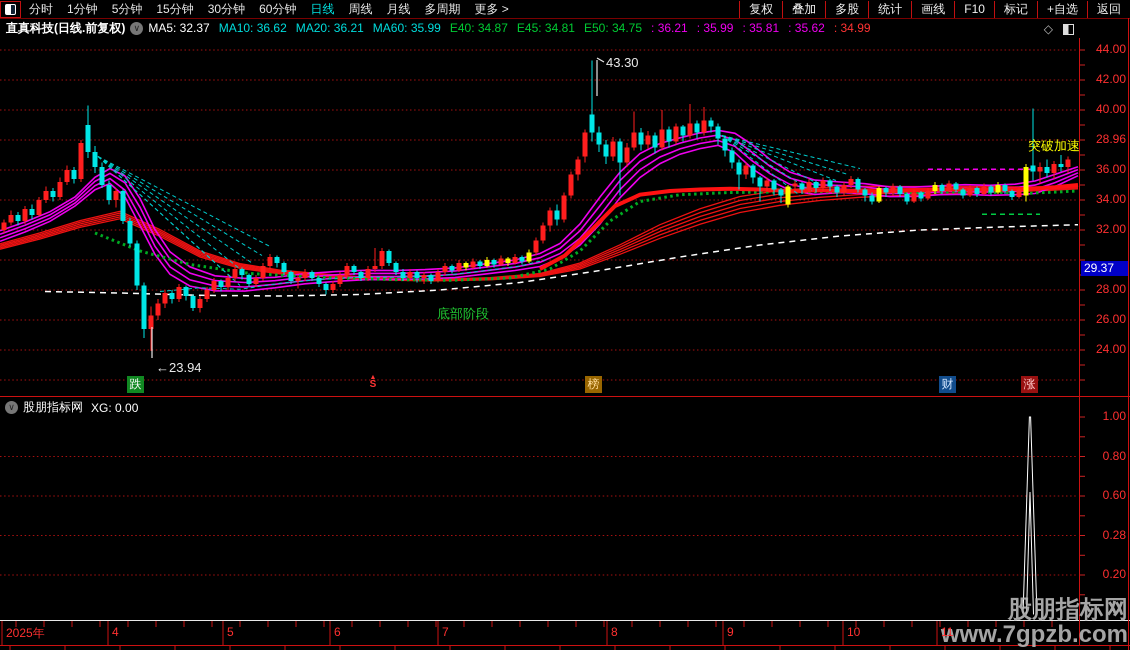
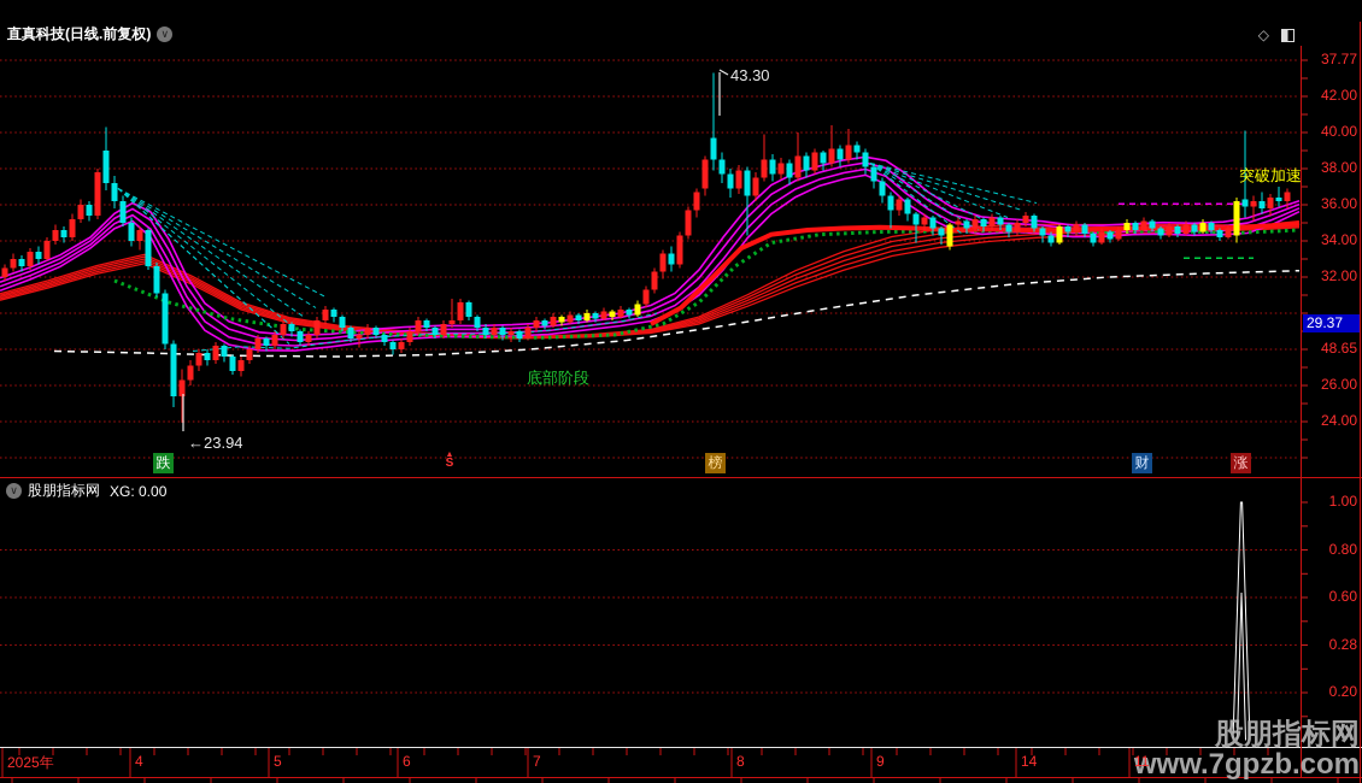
- 分时
- 1分钟
- 5分钟
- 15分钟
- 30分钟
- 60分钟
- 日线
- 周线
- 月线
- 多周期
- 更多 >
- 复权
- 叠加
- 多股
- 统计
- 画线
- F10
- 标记
- +自选
- 返回
  直真科技(日线.前复权)
  ∨
- MA5: 32.37
- MA10: 36.62
- MA20: 36.21
- MA60: 35.99
- E40: 34.87
- E45: 34.81
- E50: 34.75
- : 36.21
- : 35.99
- : 35.81
- : 35.62
- : 34.99
  ◇
  43.30
  ←23.94
  底部阶段
  突破加速
  ∨
  股朋指标网
  XG: 0.00
  29.37
  股朋指标网
  www.7gpzb.com
  跌
  榜
  财
  涨
  S
- 44.00
+ 37.77
  42.00
  40.00
- 28.96
+ 38.00
  36.00
  34.00
  32.00
- 28.00
+ 48.65
  26.00
  24.00
  1.00
  0.80
  0.60
  0.28
  0.20
  2025年
  4
  5
  6
  7
  8
  9
- 10
+ 14
  11
